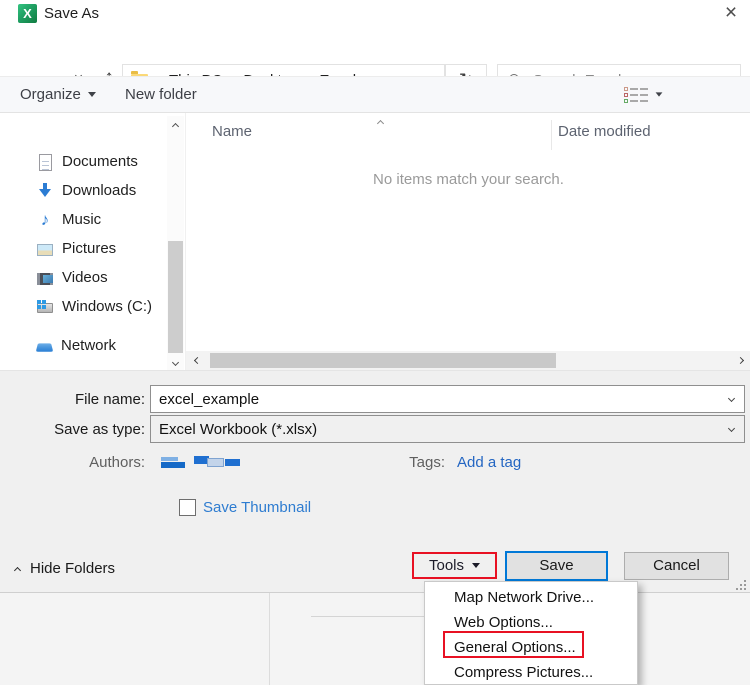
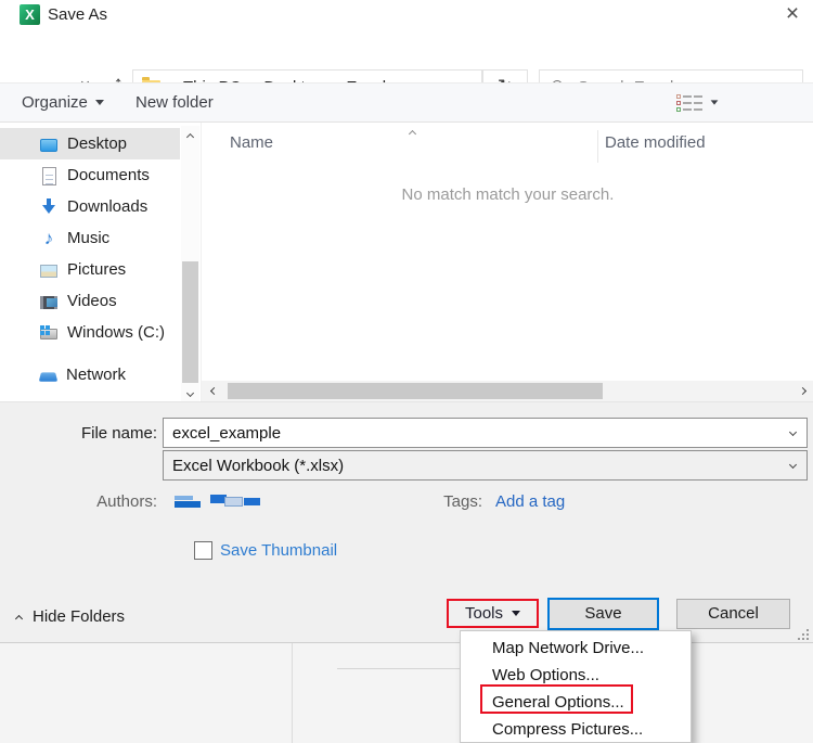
  X
  Save As
  ×
  Organize
  New folder
+ Desktop
  Documents
  Downloads
  ♪
  Music
  Pictures
  Videos
  Windows (C:)
  Network
  Name
  Date modified
- No items match your search.
+ No match match your search.
  File name:
  excel_example
- Save as type:
  Excel Workbook (*.xlsx)
  Authors:
  Tags:
  Add a tag
  Save Thumbnail
  Hide Folders
  Tools
  Save
  Cancel
  Map Network Drive...
  Web Options...
  General Options...
  Compress Pictures...
